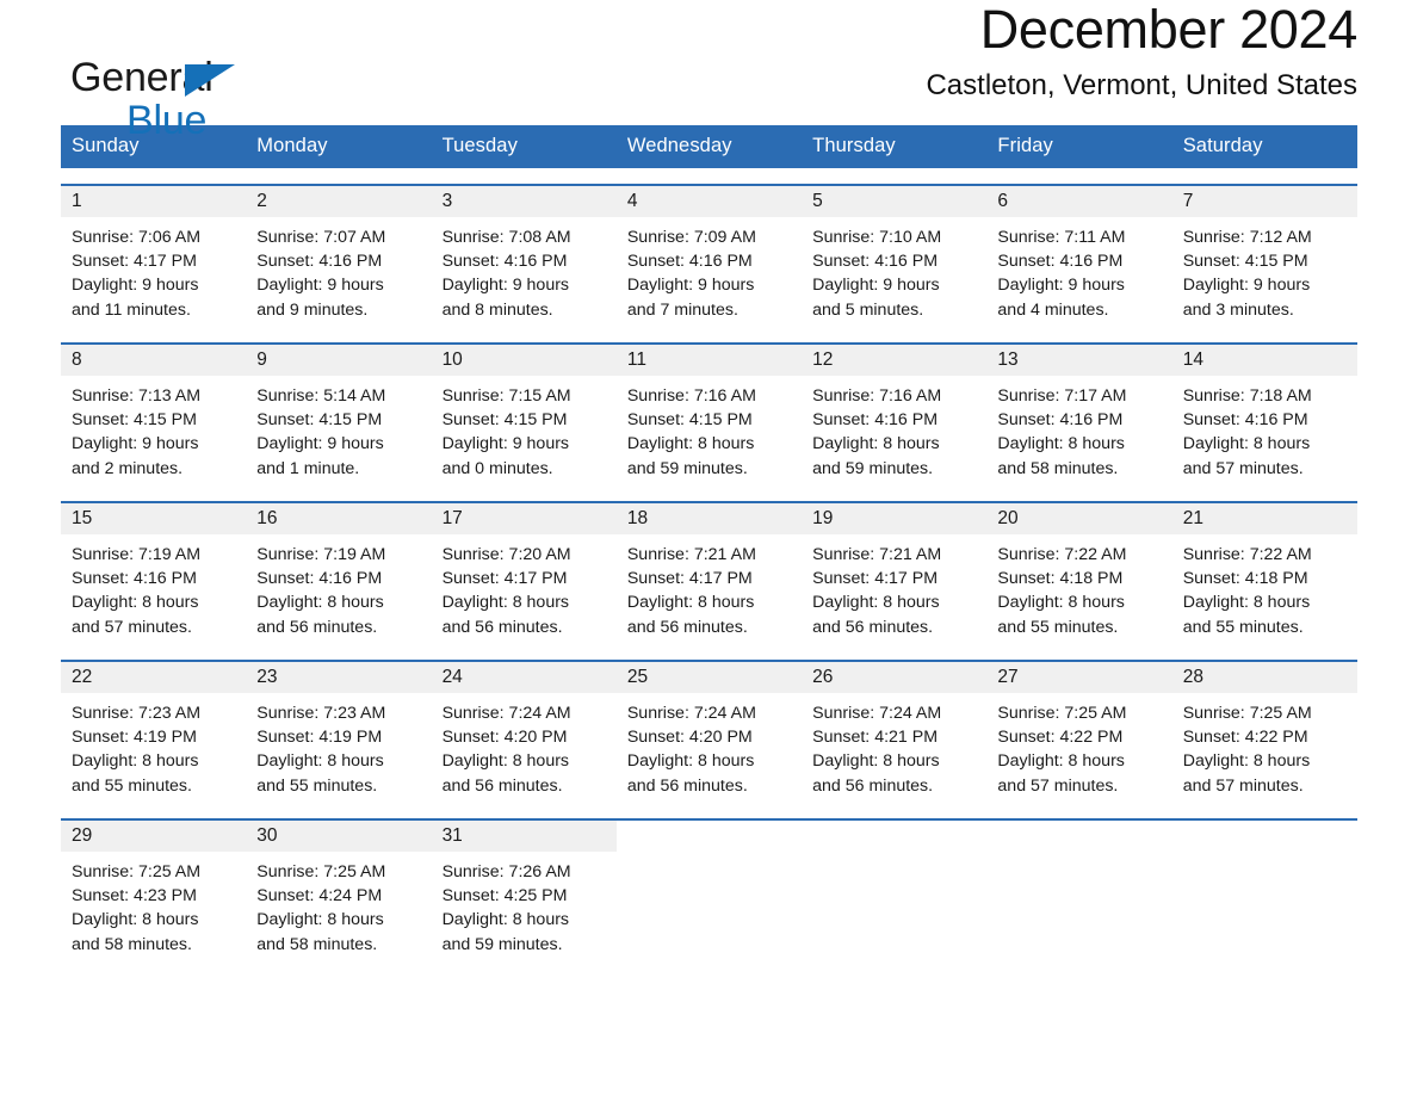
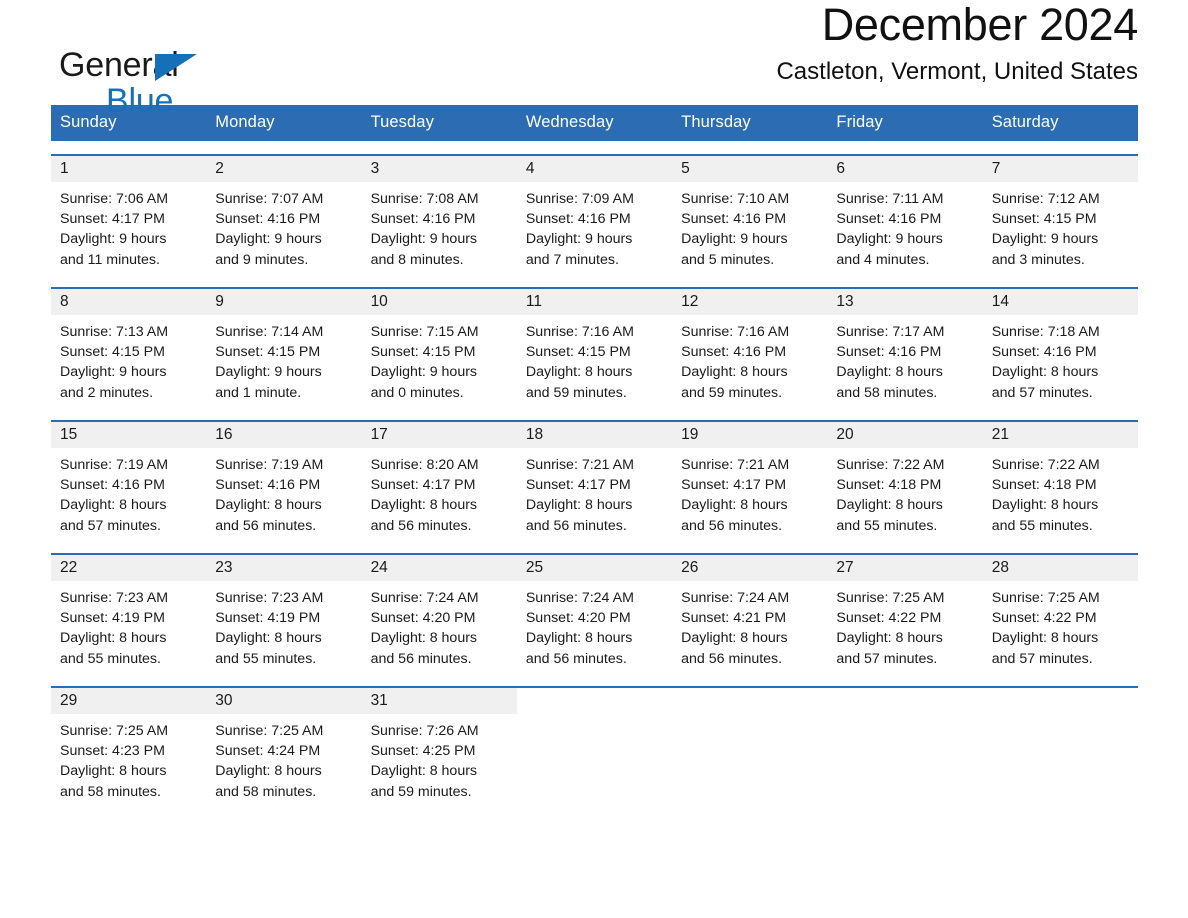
  General
  Blue
  December 2024
  Castleton, Vermont, United States
  Sunday
  Monday
  Tuesday
  Wednesday
  Thursday
  Friday
  Saturday
  1
  Sunrise: 7:06 AM
  Sunset: 4:17 PM
  Daylight: 9 hours
  and 11 minutes.
  2
  Sunrise: 7:07 AM
  Sunset: 4:16 PM
  Daylight: 9 hours
  and 9 minutes.
  3
  Sunrise: 7:08 AM
  Sunset: 4:16 PM
  Daylight: 9 hours
  and 8 minutes.
  4
  Sunrise: 7:09 AM
  Sunset: 4:16 PM
  Daylight: 9 hours
  and 7 minutes.
  5
  Sunrise: 7:10 AM
  Sunset: 4:16 PM
  Daylight: 9 hours
  and 5 minutes.
  6
  Sunrise: 7:11 AM
  Sunset: 4:16 PM
  Daylight: 9 hours
  and 4 minutes.
  7
  Sunrise: 7:12 AM
  Sunset: 4:15 PM
  Daylight: 9 hours
  and 3 minutes.
  8
  Sunrise: 7:13 AM
  Sunset: 4:15 PM
  Daylight: 9 hours
  and 2 minutes.
  9
- Sunrise: 5:14 AM
+ Sunrise: 7:14 AM
  Sunset: 4:15 PM
  Daylight: 9 hours
  and 1 minute.
  10
  Sunrise: 7:15 AM
  Sunset: 4:15 PM
  Daylight: 9 hours
  and 0 minutes.
  11
  Sunrise: 7:16 AM
  Sunset: 4:15 PM
  Daylight: 8 hours
  and 59 minutes.
  12
  Sunrise: 7:16 AM
  Sunset: 4:16 PM
  Daylight: 8 hours
  and 59 minutes.
  13
  Sunrise: 7:17 AM
  Sunset: 4:16 PM
  Daylight: 8 hours
  and 58 minutes.
  14
  Sunrise: 7:18 AM
  Sunset: 4:16 PM
  Daylight: 8 hours
  and 57 minutes.
  15
  Sunrise: 7:19 AM
  Sunset: 4:16 PM
  Daylight: 8 hours
  and 57 minutes.
  16
  Sunrise: 7:19 AM
  Sunset: 4:16 PM
  Daylight: 8 hours
  and 56 minutes.
  17
- Sunrise: 7:20 AM
+ Sunrise: 8:20 AM
  Sunset: 4:17 PM
  Daylight: 8 hours
  and 56 minutes.
  18
  Sunrise: 7:21 AM
  Sunset: 4:17 PM
  Daylight: 8 hours
  and 56 minutes.
  19
  Sunrise: 7:21 AM
  Sunset: 4:17 PM
  Daylight: 8 hours
  and 56 minutes.
  20
  Sunrise: 7:22 AM
  Sunset: 4:18 PM
  Daylight: 8 hours
  and 55 minutes.
  21
  Sunrise: 7:22 AM
  Sunset: 4:18 PM
  Daylight: 8 hours
  and 55 minutes.
  22
  Sunrise: 7:23 AM
  Sunset: 4:19 PM
  Daylight: 8 hours
  and 55 minutes.
  23
  Sunrise: 7:23 AM
  Sunset: 4:19 PM
  Daylight: 8 hours
  and 55 minutes.
  24
  Sunrise: 7:24 AM
  Sunset: 4:20 PM
  Daylight: 8 hours
  and 56 minutes.
  25
  Sunrise: 7:24 AM
  Sunset: 4:20 PM
  Daylight: 8 hours
  and 56 minutes.
  26
  Sunrise: 7:24 AM
  Sunset: 4:21 PM
  Daylight: 8 hours
  and 56 minutes.
  27
  Sunrise: 7:25 AM
  Sunset: 4:22 PM
  Daylight: 8 hours
  and 57 minutes.
  28
  Sunrise: 7:25 AM
  Sunset: 4:22 PM
  Daylight: 8 hours
  and 57 minutes.
  29
  Sunrise: 7:25 AM
  Sunset: 4:23 PM
  Daylight: 8 hours
  and 58 minutes.
  30
  Sunrise: 7:25 AM
  Sunset: 4:24 PM
  Daylight: 8 hours
  and 58 minutes.
  31
  Sunrise: 7:26 AM
  Sunset: 4:25 PM
  Daylight: 8 hours
  and 59 minutes.
